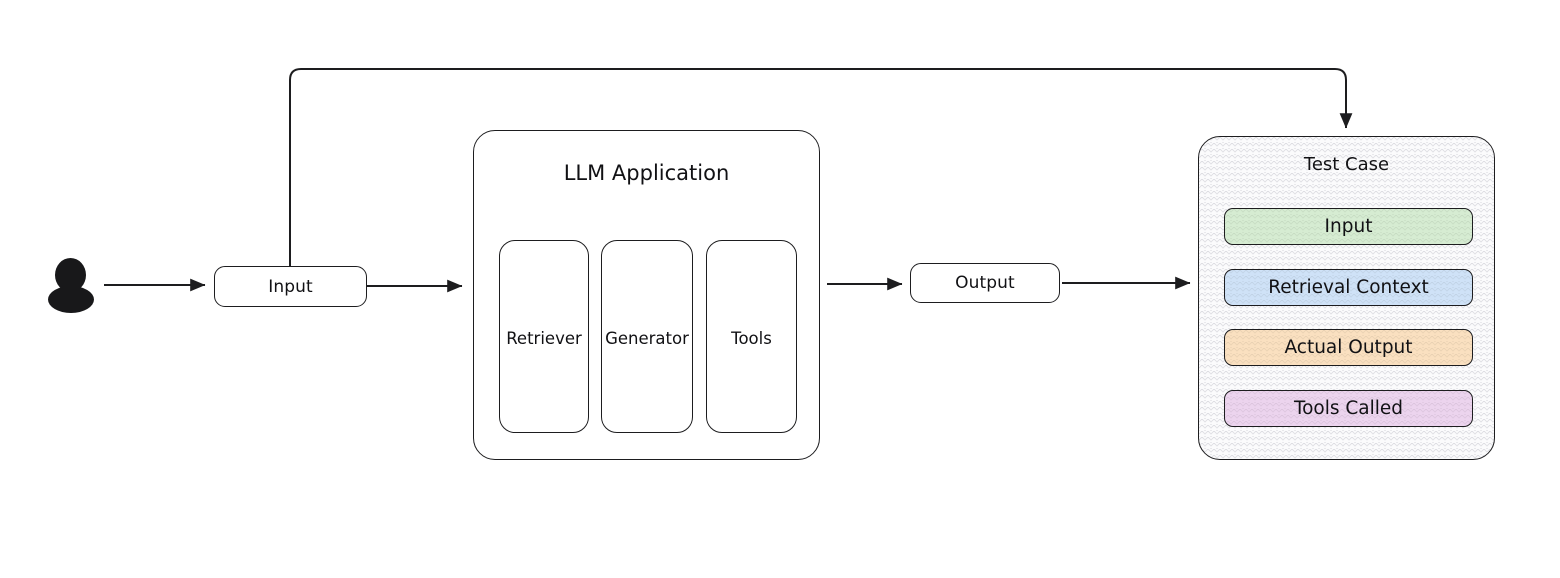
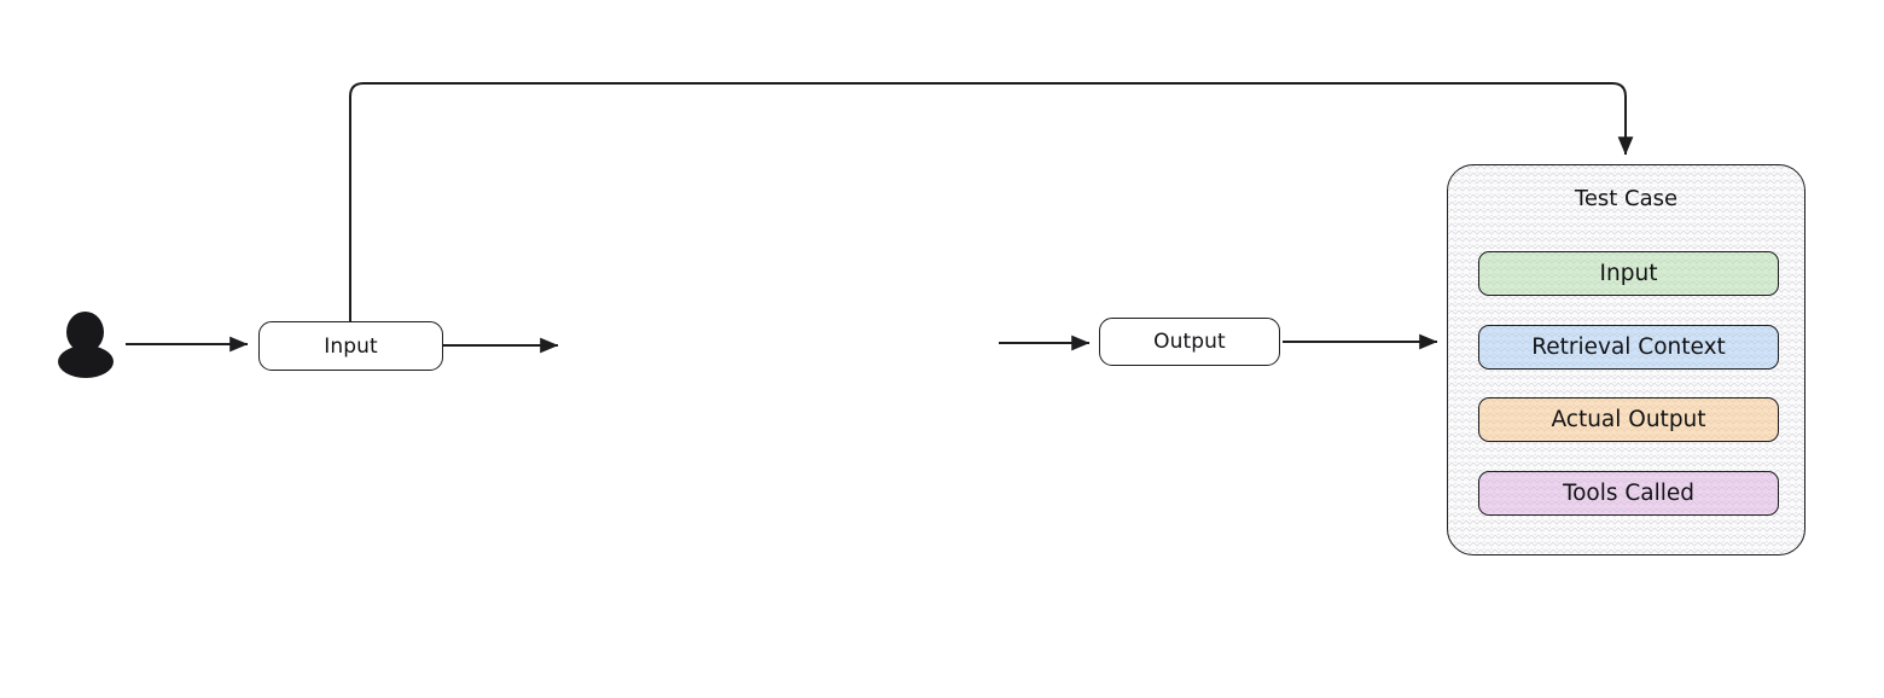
  Input
- LLM Application
- Retriever
- Generator
- Tools
  Output
  Test Case
  Input
  Retrieval Context
  Actual Output
  Tools Called
